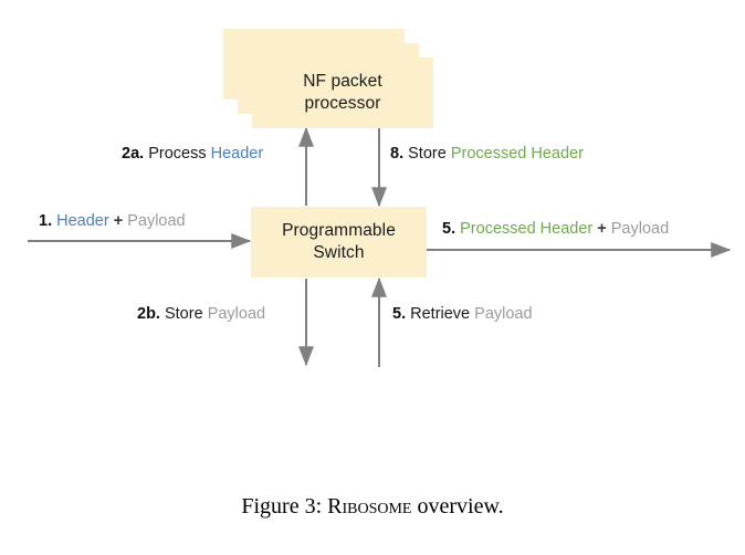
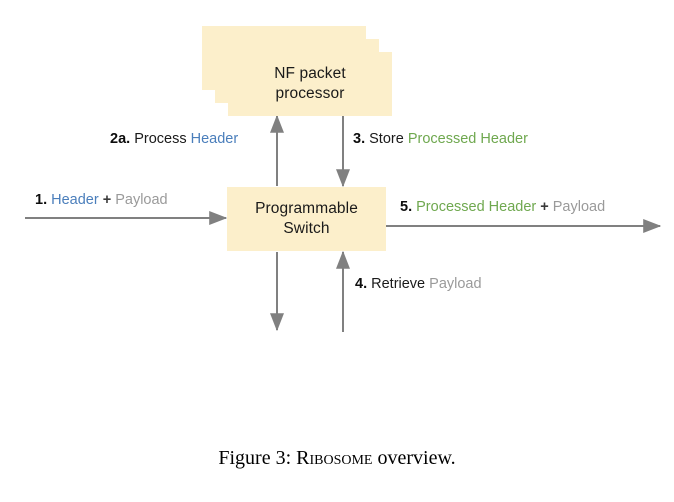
  NF packet
  processor
  Programmable
  Switch
  1. Header + Payload
  2a. Process Header
- 2b. Store Payload
- 8. Store Processed Header
+ 3. Store Processed Header
- 5. Retrieve Payload
+ 4. Retrieve Payload
  5. Processed Header + Payload
  Figure 3: Ribosome overview.
